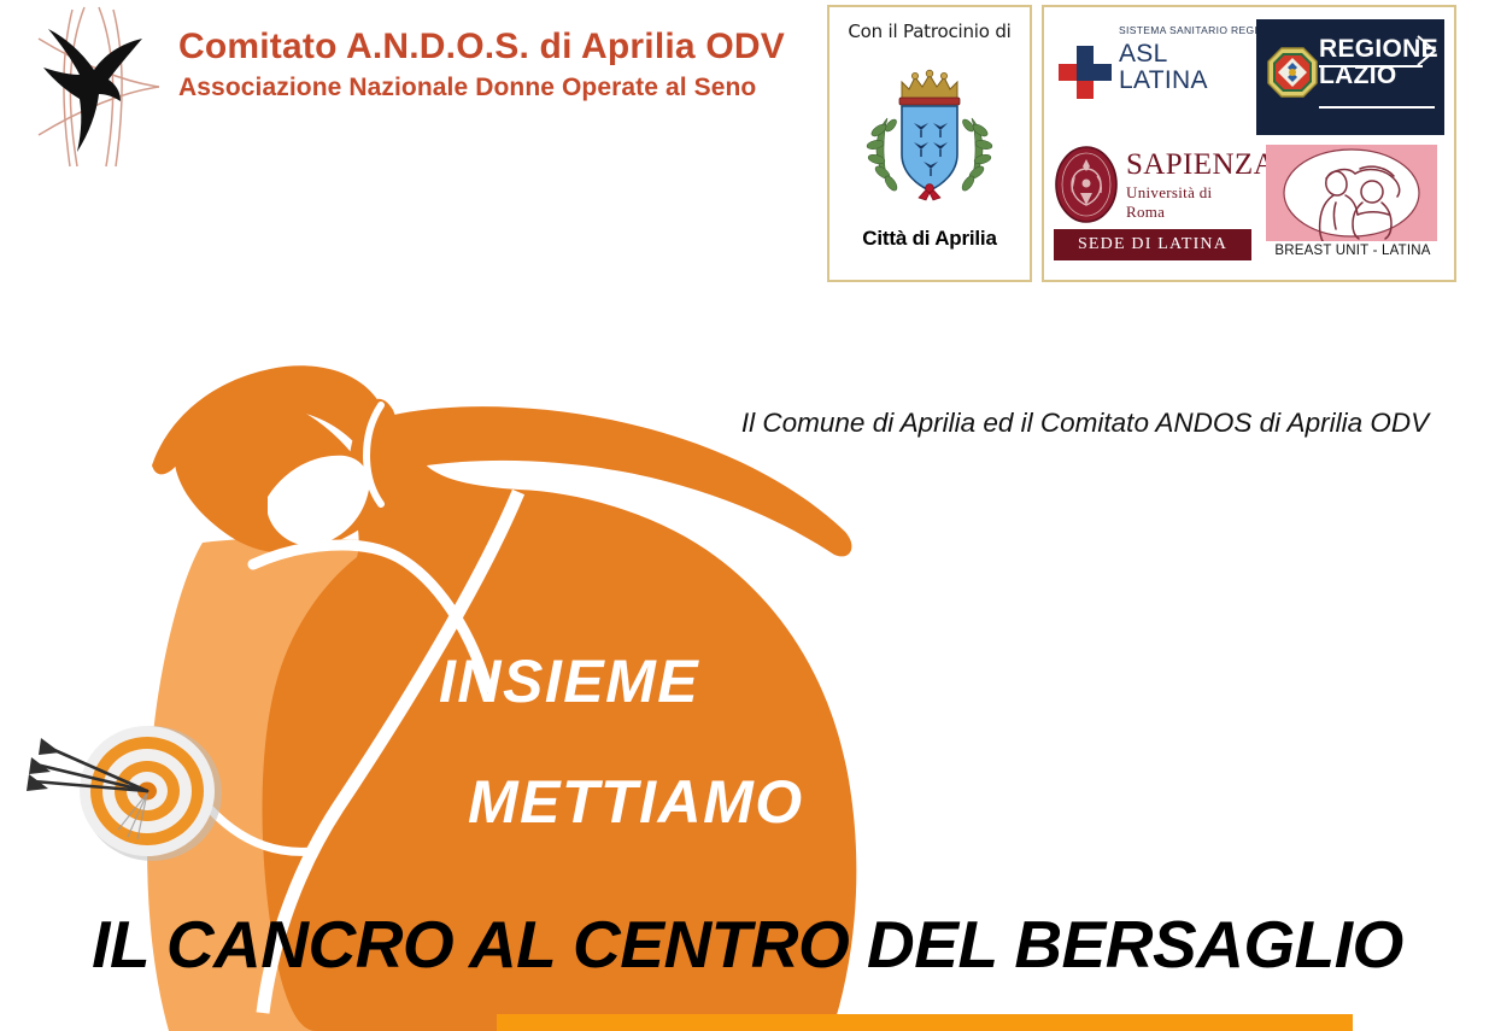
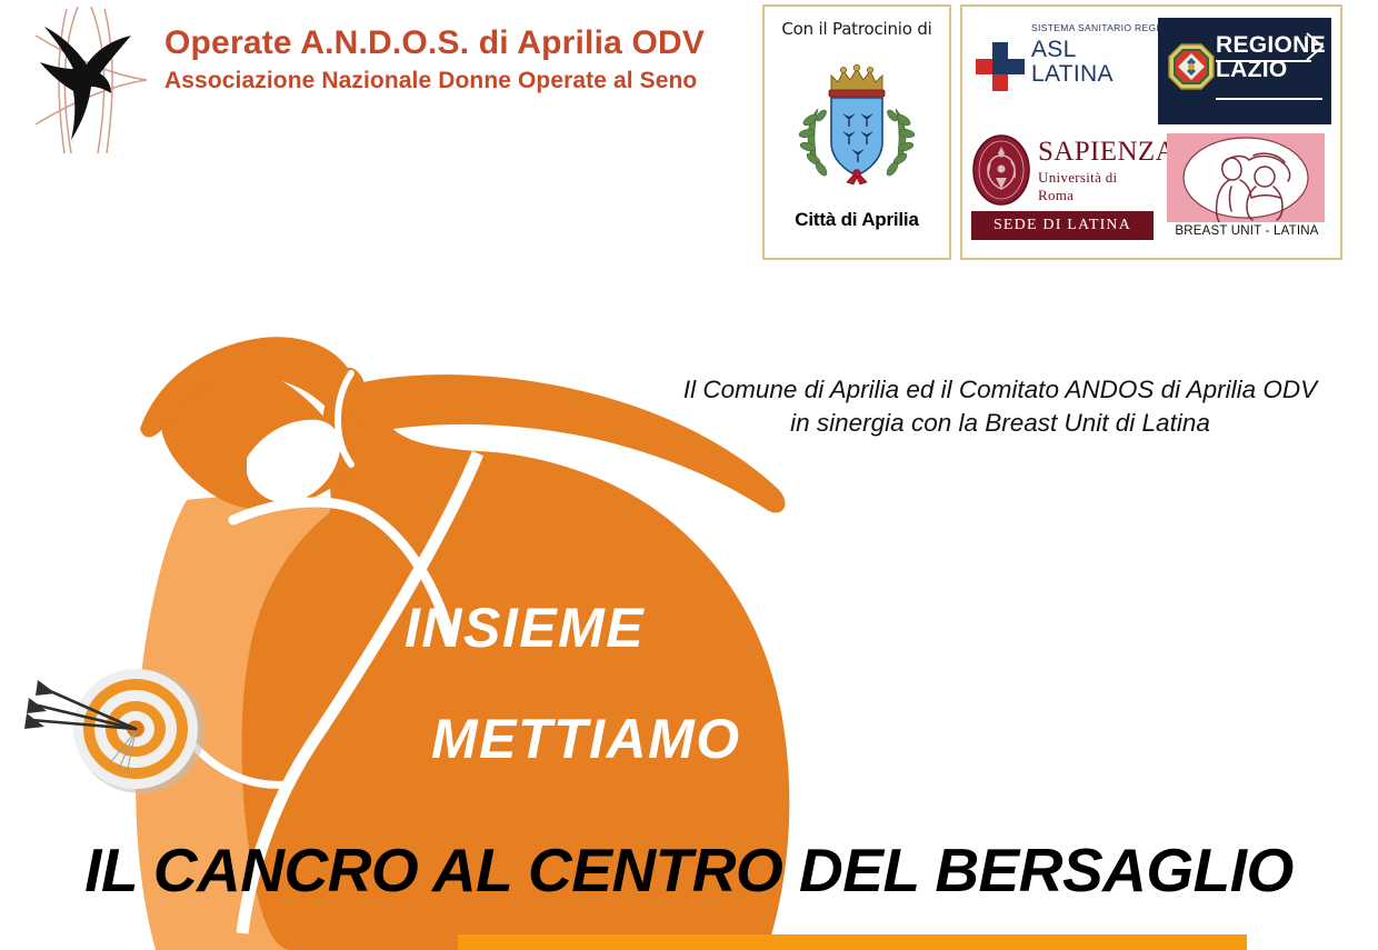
- Comitato A.N.D.O.S. di Aprilia ODV
+ Operate A.N.D.O.S. di Aprilia ODV
  Associazione Nazionale Donne Operate al Seno
  Con il Patrocinio di
  Città di Aprilia
  SISTEMA SANITARIO REG
  ASL
  LATINA
  REGIONE
  LAZIO
  SAPIENZA
  Università di Roma
  SEDE DI LATINA
  BREAST UNIT - LATINA
  Il Comune di Aprilia ed il Comitato ANDOS di Aprilia ODV
+ in sinergia con la Breast Unit di Latina
  INSIEME
  METTIAMO
  IL CANCRO AL CENTRO DEL BERSAGLIO
